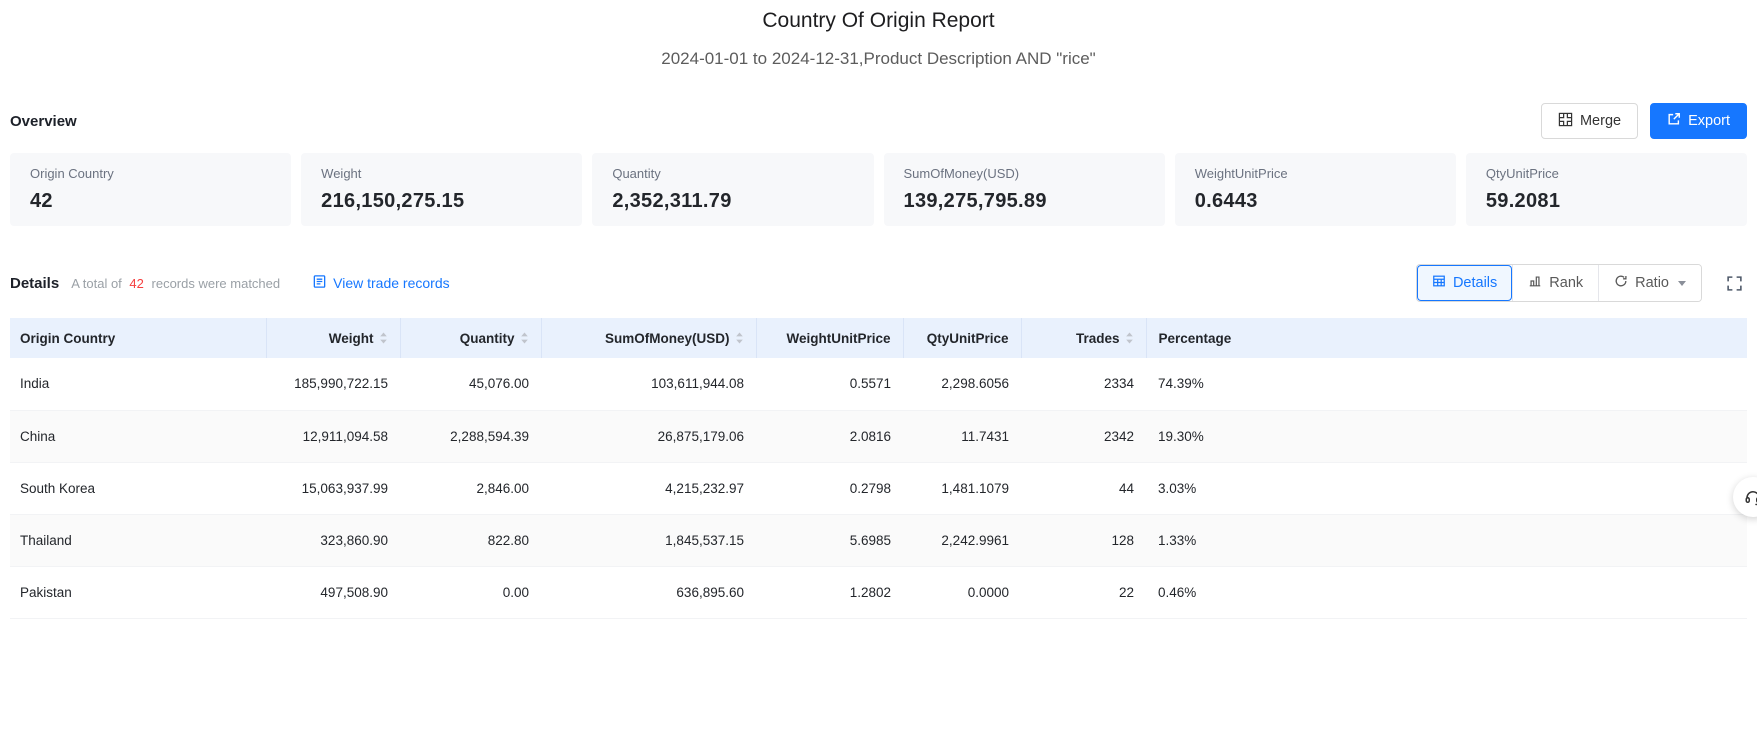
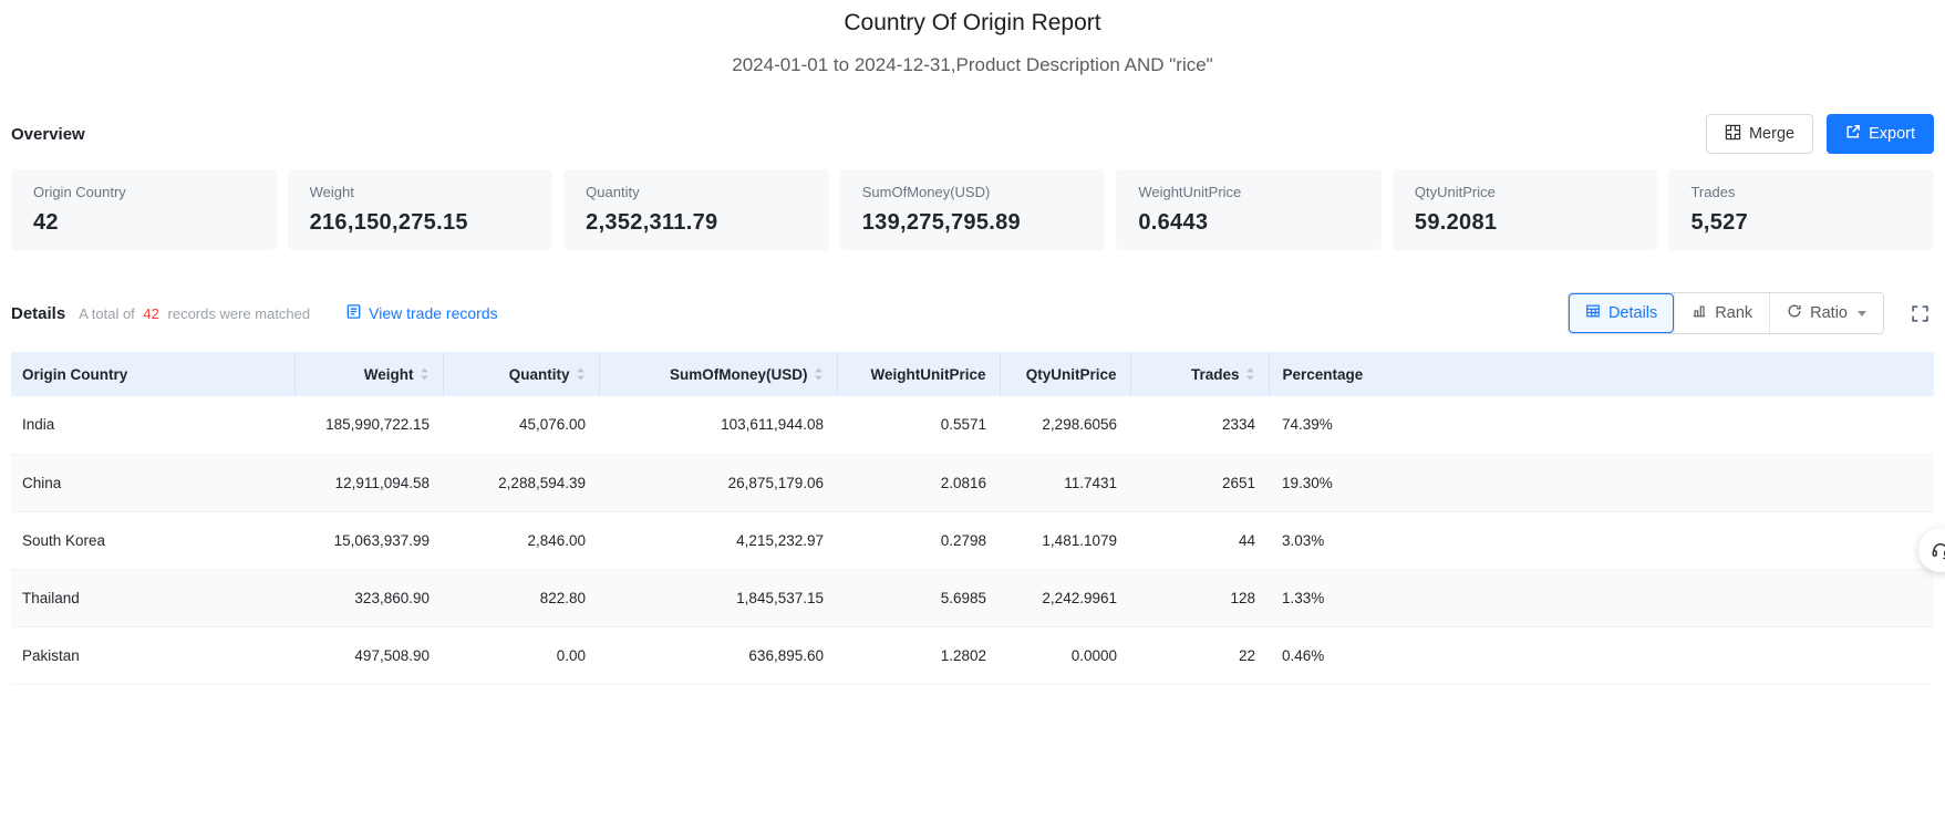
  Country Of Origin Report
  2024-01-01 to 2024-12-31,Product Description AND "rice"
  Overview
  Merge
  Export
  Origin Country
  42
  Weight
  216,150,275.15
  Quantity
  2,352,311.79
  SumOfMoney(USD)
  139,275,795.89
  WeightUnitPrice
  0.6443
  QtyUnitPrice
  59.2081
+ Trades
+ 5,527
  Details
  A total of 42 records were matched
  View trade records
  Details
  Rank
  Ratio
  Origin Country	Weight	Quantity	SumOfMoney(USD)	WeightUnitPrice	QtyUnitPrice	Trades	Percentage
  India	185,990,722.15	45,076.00	103,611,944.08	0.5571	2,298.6056	2334	74.39%
- China	12,911,094.58	2,288,594.39	26,875,179.06	2.0816	11.7431	2342	19.30%
+ China	12,911,094.58	2,288,594.39	26,875,179.06	2.0816	11.7431	2651	19.30%
  South Korea	15,063,937.99	2,846.00	4,215,232.97	0.2798	1,481.1079	44	3.03%
  Thailand	323,860.90	822.80	1,845,537.15	5.6985	2,242.9961	128	1.33%
  Pakistan	497,508.90	0.00	636,895.60	1.2802	0.0000	22	0.46%
